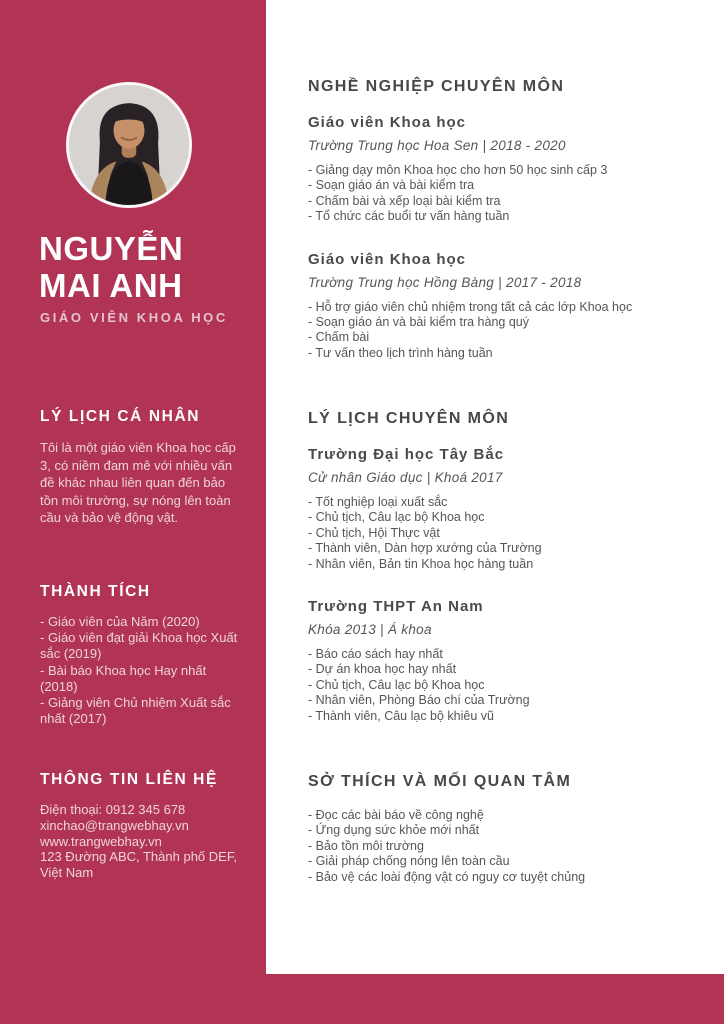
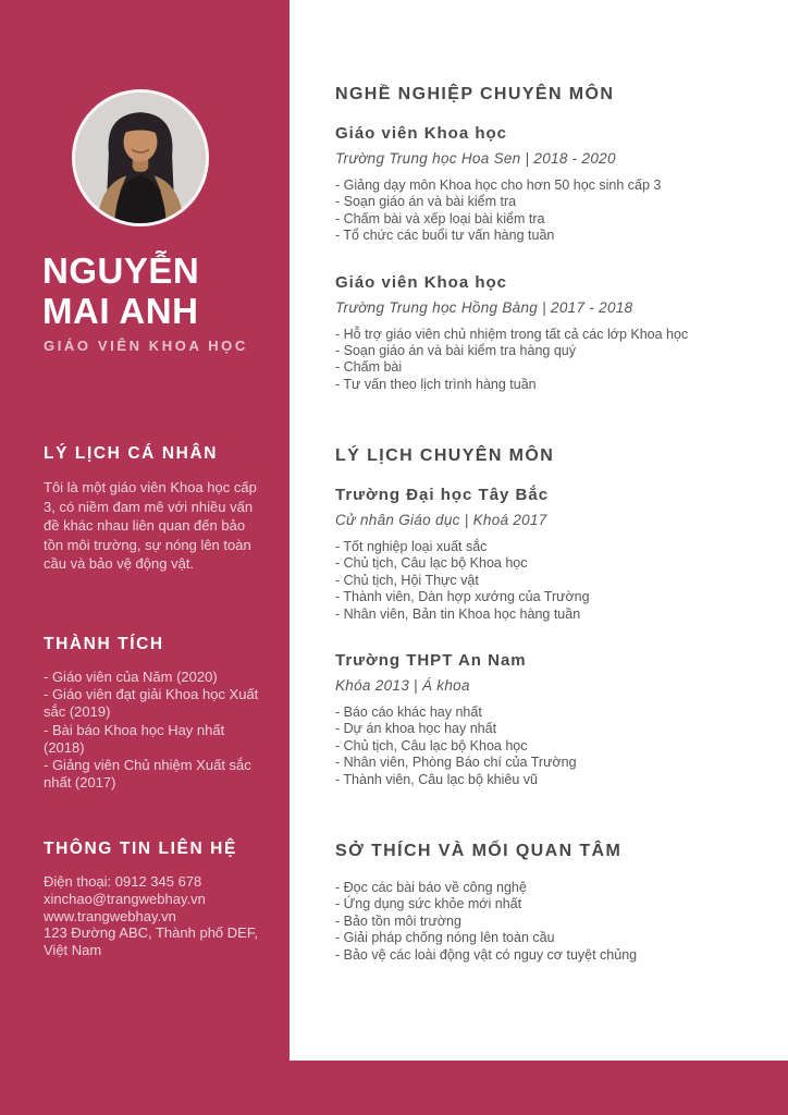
  NGUYỄN
  MAI ANH
  GIÁO VIÊN KHOA HỌC
  LÝ LỊCH CÁ NHÂN
  Tôi là một giáo viên Khoa học cấp 3, có niềm đam mê với nhiều vấn đề khác nhau liên quan đến bảo tồn môi trường, sự nóng lên toàn cầu và bảo vệ động vật.
  THÀNH TÍCH
  - Giáo viên của Năm (2020)
  - Giáo viên đạt giải Khoa học Xuất sắc (2019)
  - Bài báo Khoa học Hay nhất (2018)
  - Giảng viên Chủ nhiệm Xuất sắc nhất (2017)
  THÔNG TIN LIÊN HỆ
  Điện thoại: 0912 345 678
  xinchao@trangwebhay.vn
  www.trangwebhay.vn
  123 Đường ABC, Thành phố DEF,
  Việt Nam
  NGHỀ NGHIỆP CHUYÊN MÔN
  Giáo viên Khoa học
  Trường Trung học Hoa Sen | 2018 - 2020
  - Giảng dạy môn Khoa học cho hơn 50 học sinh cấp 3
  - Soạn giáo án và bài kiểm tra
  - Chấm bài và xếp loại bài kiểm tra
  - Tổ chức các buổi tư vấn hàng tuần
  Giáo viên Khoa học
  Trường Trung học Hồng Bàng | 2017 - 2018
  - Hỗ trợ giáo viên chủ nhiệm trong tất cả các lớp Khoa học
  - Soạn giáo án và bài kiểm tra hàng quý
  - Chấm bài
  - Tư vấn theo lịch trình hàng tuần
  LÝ LỊCH CHUYÊN MÔN
  Trường Đại học Tây Bắc
  Cử nhân Giáo dục | Khoá 2017
  - Tốt nghiệp loại xuất sắc
  - Chủ tịch, Câu lạc bộ Khoa học
  - Chủ tịch, Hội Thực vật
  - Thành viên, Dàn hợp xướng của Trường
  - Nhân viên, Bản tin Khoa học hàng tuần
  Trường THPT An Nam
  Khóa 2013 | Á khoa
- - Báo cáo sách hay nhất
+ - Báo cáo khác hay nhất
  - Dự án khoa học hay nhất
  - Chủ tịch, Câu lạc bộ Khoa học
  - Nhân viên, Phòng Báo chí của Trường
  - Thành viên, Câu lạc bộ khiêu vũ
  SỞ THÍCH VÀ MỐI QUAN TÂM
  - Đọc các bài báo về công nghệ
  - Ứng dụng sức khỏe mới nhất
  - Bảo tồn môi trường
  - Giải pháp chống nóng lên toàn cầu
  - Bảo vệ các loài động vật có nguy cơ tuyệt chủng
